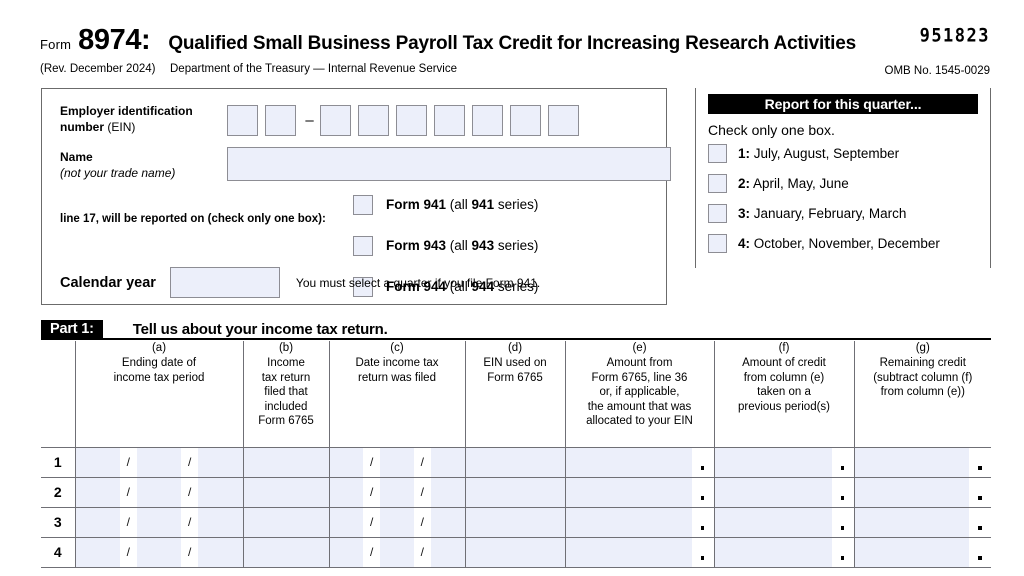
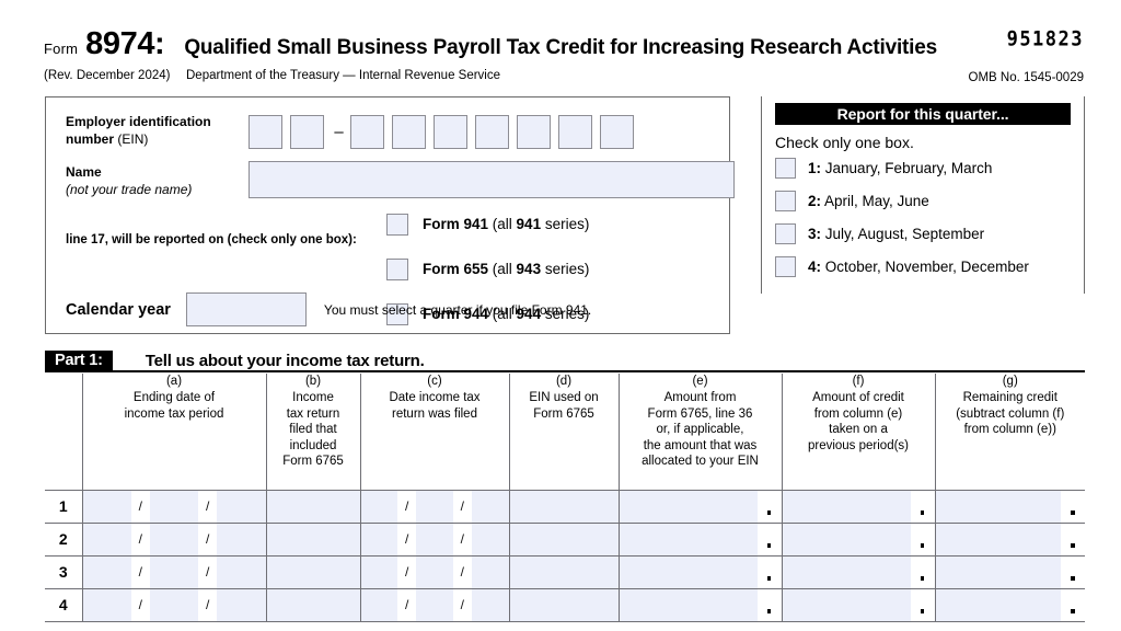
  Form
  8974:
  Qualified Small Business Payroll Tax Credit for Increasing Research Activities
  (Rev. December 2024)
  Department of the Treasury — Internal Revenue Service
  951823
  OMB No. 1545-0029
  Employer identification
  number (EIN)
  –
  Name
  (not your trade name)
  line 17, will be reported on (check only one box):
  Form 941 (all 941 series)
- Form 943 (all 943 series)
+ Form 655 (all 943 series)
  Form 944 (all 944 series)
  Calendar year
  You must select a quarter if you file Form 941.
  Report for this quarter...
  Check only one box.
- 1: July, August, September
+ 1: January, February, March
  2: April, May, June
- 3: January, February, March
+ 3: July, August, September
  4: October, November, December
  Part 1:
  Tell us about your income tax return.
  	(a) Ending date of income tax period	(b) Income tax return filed that included Form 6765	(c) Date income tax return was filed	(d) EIN used on Form 6765	(e) Amount from Form 6765, line 36 or, if applicable, the amount that was allocated to your EIN	(f) Amount of credit from column (e) taken on a previous period(s)	(g) Remaining credit (subtract column (f) from column (e))
  1	/ /		/ /
  2	/ /		/ /
  3	/ /		/ /
  4	/ /		/ /
